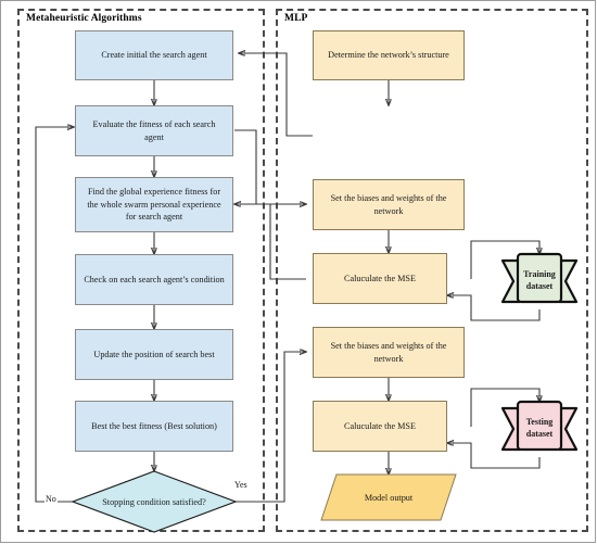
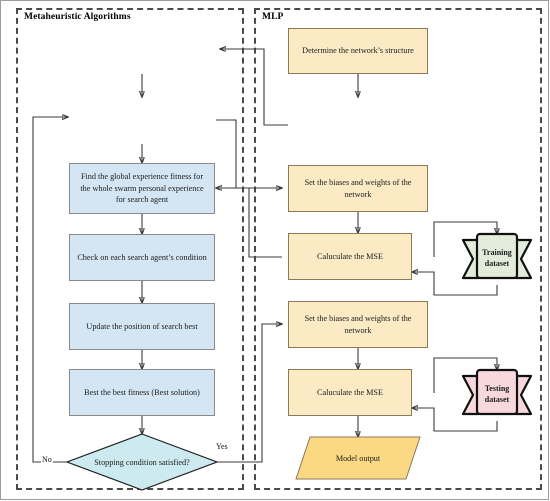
  Metaheuristic Algorithms
  MLP
- Create initial the search agent
- Evaluate the fitness of each search agent
  Find the global experience fitness for the whole swarm personal experience for search agent
  Check on each search agent’s condition
  Update the position of search best
  Best the best fitness (Best solution)
  Stopping condition satisfied?
  No
  Yes
  Determine the network’s structure
  Set the biases and weights of the network
  Caluculate the MSE
  Set the biases and weights of the network
  Caluculate the MSE
  Model output
  Training
  dataset
  Testing
  dataset
